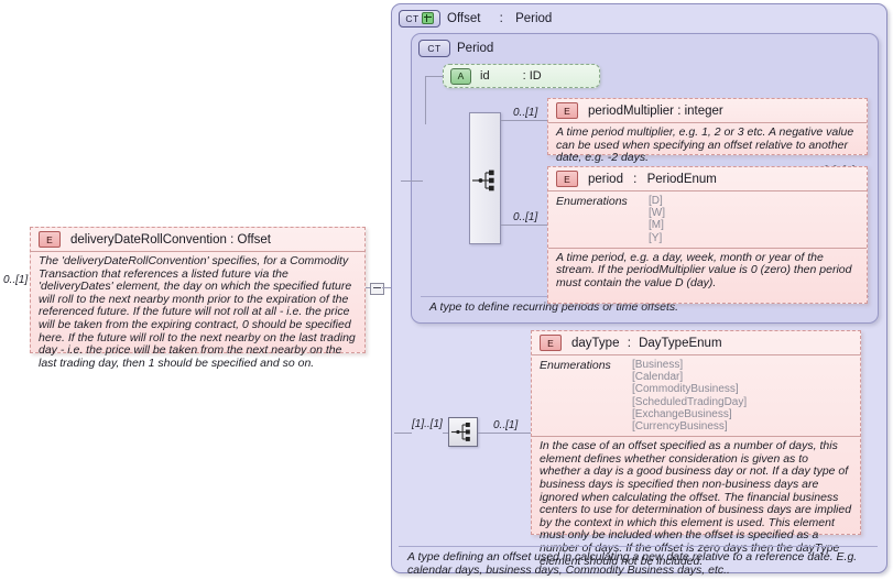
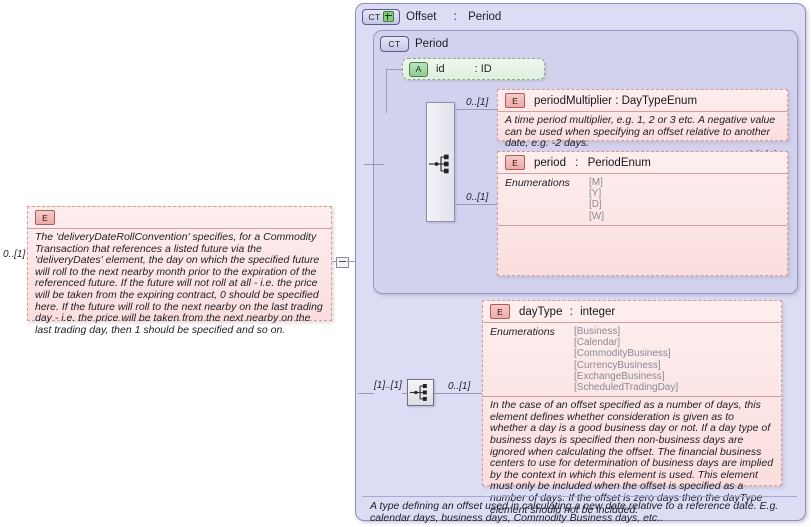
  0..[1]
  E
- deliveryDateRollConvention : Offset
  The 'deliveryDateRollConvention' specifies, for a Commodity Transaction that references a listed future via the 'deliveryDates' element, the day on which the specified future will roll to the next nearby month prior to the expiration of the referenced future. If the future will not roll at all - i.e. the price will be taken from the expiring contract, 0 should be specified here. If the future will roll to the next nearby on the last trading day - i.e. the price will be taken from the next nearby on the last trading day, then 1 should be specified and so on.
  CT
  Offset : Period
  CT
  Period
  A
  id
  : ID
- A type to define recurring periods or time offsets.
  0..[1]
  0..[1]
  E
- periodMultiplier : integer
+ periodMultiplier : DayTypeEnum
  A time period multiplier, e.g. 1, 2 or 3 etc. A negative value can be used when specifying an offset relative to another date, e.g. -2 days.
  E
  period : PeriodEnum
  Enumerations
- [D]
+ [M]
- [W]
+ [Y]
- [M]
+ [D]
- [Y]
+ [W]
- A time period, e.g. a day, week, month or year of the stream. If the periodMultiplier value is 0 (zero) then period must contain the value D (day).
  [1]..[1]
  0..[1]
  E
- dayType : DayTypeEnum
+ dayType : integer
  Enumerations
  [Business]
  [Calendar]
  [CommodityBusiness]
- [ScheduledTradingDay]
+ [CurrencyBusiness]
  [ExchangeBusiness]
- [CurrencyBusiness]
+ [ScheduledTradingDay]
  In the case of an offset specified as a number of days, this element defines whether consideration is given as to whether a day is a good business day or not. If a day type of business days is specified then non-business days are ignored when calculating the offset. The financial business centers to use for determination of business days are implied by the context in which this element is used. This element must only be included when the offset is specified as a number of days. If the offset is zero days then the dayType element should not be included.
  A type defining an offset used in calculating a new date relative to a reference date. E.g. calendar days, business days, Commodity Business days, etc..
